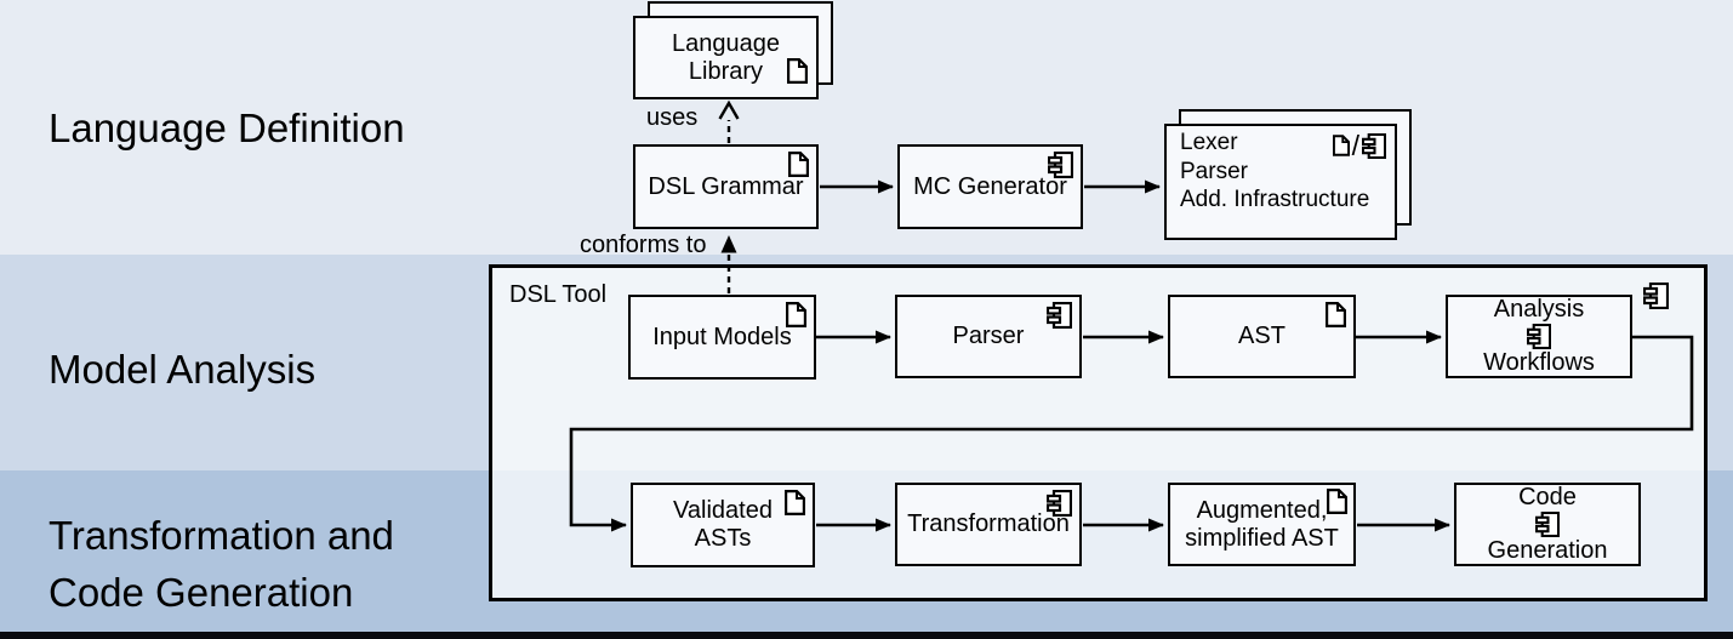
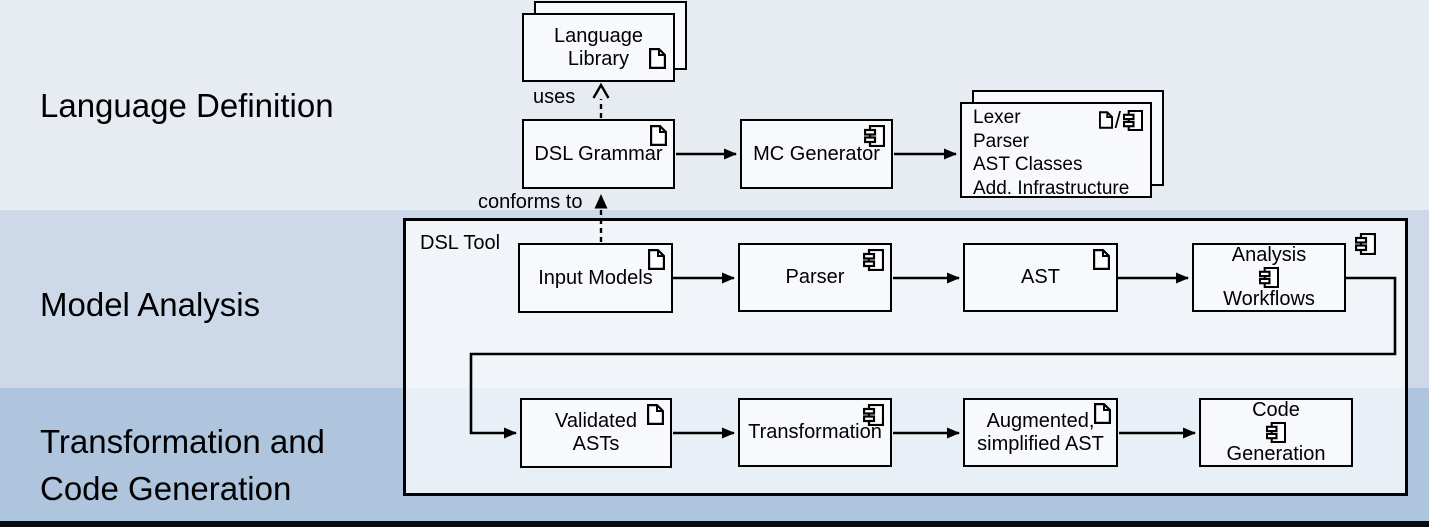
  Language Definition
  Model Analysis
  Transformation and
  Code Generation
  DSL Tool
  uses
  conforms to
  Language
  Library
  DSL Grammar
  MC Generator
  /
  Lexer
  Parser
+ AST Classes
  Add. Infrastructure
  Input Models
  Parser
  AST
  Analysis
  Workflows
  Validated
  ASTs
  Transformation
  Augmented,
  simplified AST
  Code
  Generation
